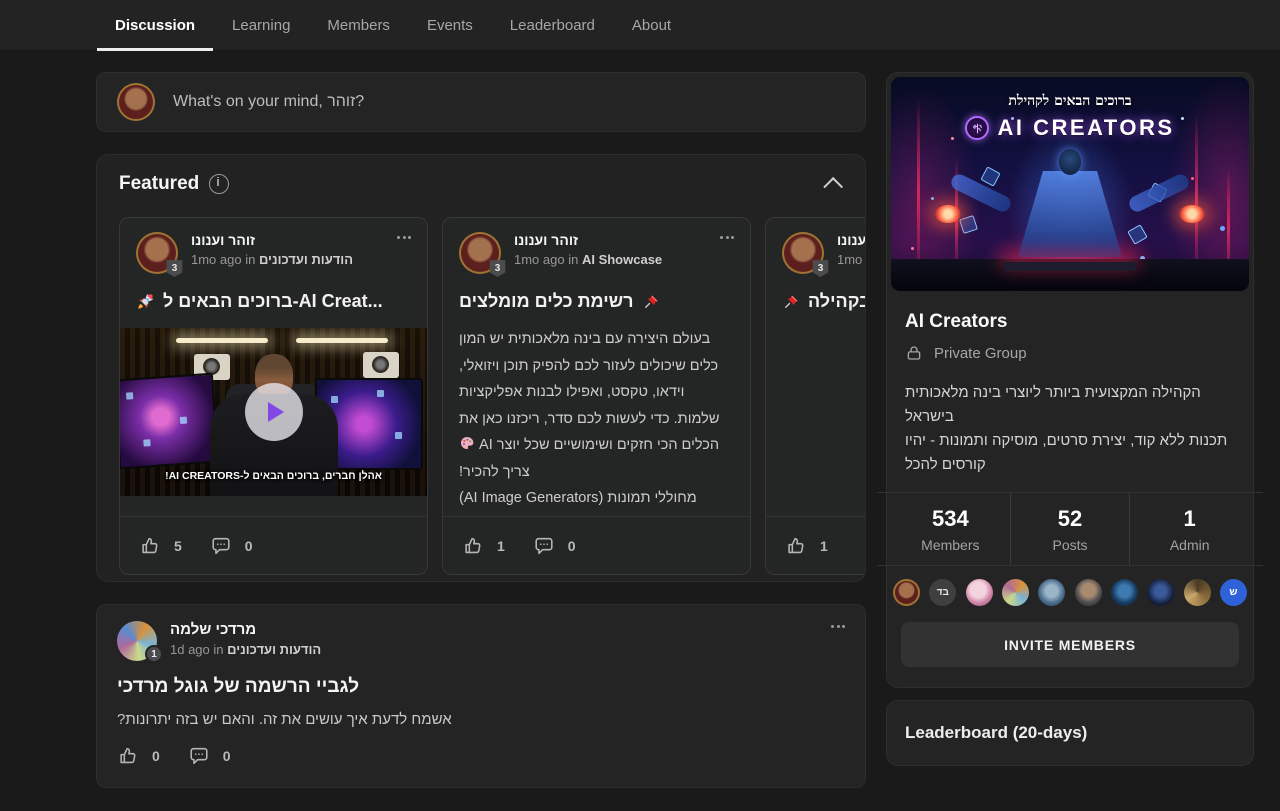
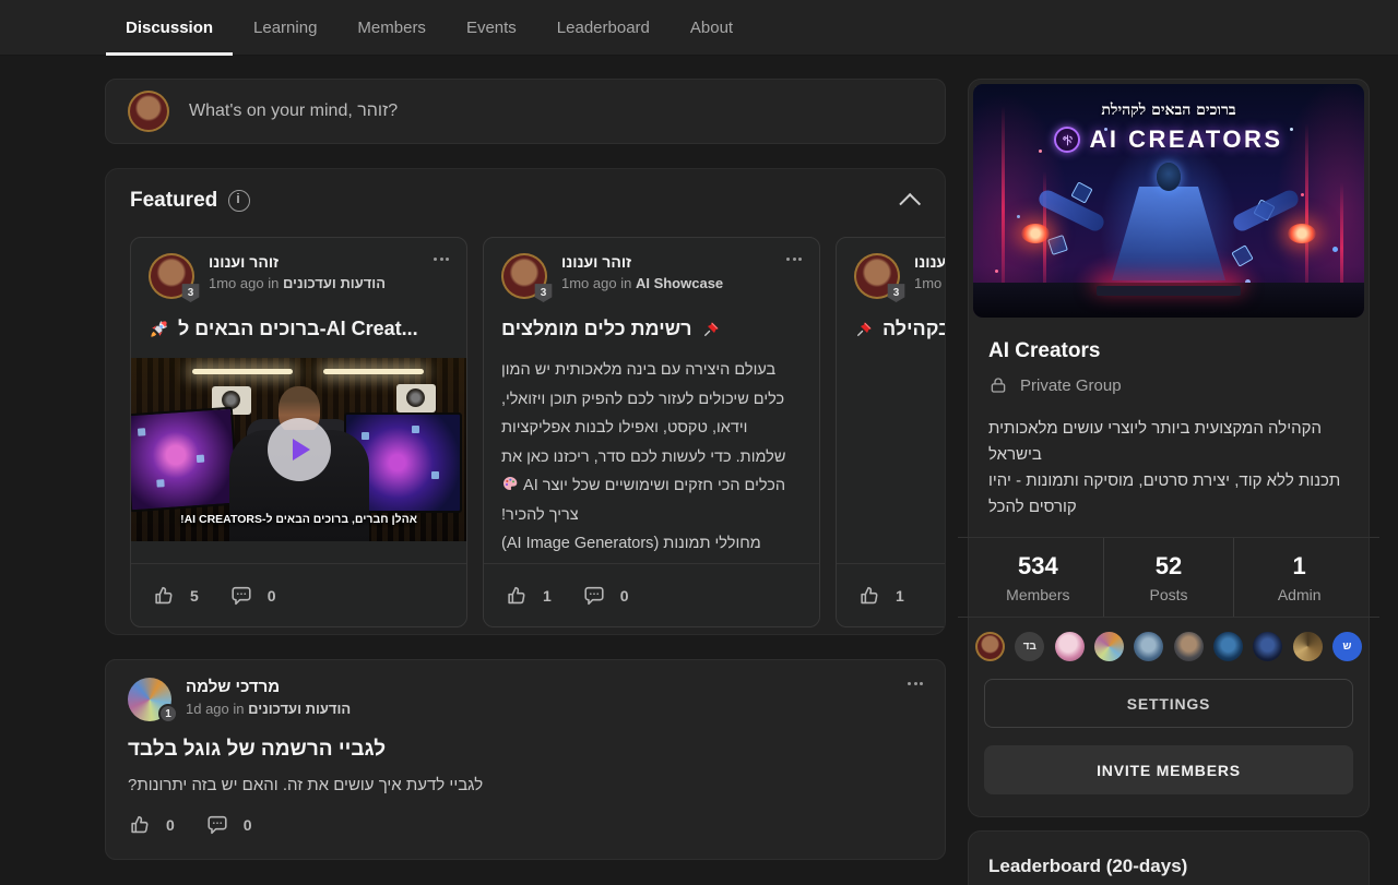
  Discussion
  Learning
  Members
  Events
  Leaderboard
  About
  What's on your mind, זוהר?
  Featured
  3
  זוהר וענונו
  1mo ago in הודעות ועדכונים
  ברוכים הבאים ל-AI Creat...
  אהלן חברים, ברוכים הבאים ל-AI CREATORS!
  5
  0
  3
  זוהר וענונו
  1mo ago in AI Showcase
  רשימת כלים מומלצים
  בעולם היצירה עם בינה מלאכותית יש המון כלים שיכולים לעזור לכם להפיק תוכן ויזואלי, וידאו, טקסט, ואפילו לבנות אפליקציות שלמות. כדי לעשות לכם סדר, ריכזנו כאן את הכלים הכי חזקים ושימושיים שכל יוצר AI צריך להכיר!
  מחוללי תמונות (AI Image Generators)
  1
  0
  3
  1mo
  קהילה
  1
  1
  מרדכי שלמה
  1d ago in הודעות ועדכונים
- לגביי הרשמה של גוגל מרדכי
+ לגביי הרשמה של גוגל בלבד
- אשמח לדעת איך עושים את זה. והאם יש בזה יתרונות?
+ לגביי לדעת איך עושים את זה. והאם יש בזה יתרונות?
  0
  0
  ברוכים הבאים לקהילת
  AI CREATORS
  AI Creators
  Private Group
- הקהילה המקצועית ביותר ליוצרי בינה מלאכותית בישראל
+ הקהילה המקצועית ביותר ליוצרי עושים מלאכותית בישראל
  תכנות ללא קוד, יצירת סרטים, מוסיקה ותמונות - יהיו קורסים להכל
  534
  Members
  52
  Posts
  1
  Admin
  בד
  ש
+ SETTINGS
  INVITE MEMBERS
  Leaderboard (20-days)
